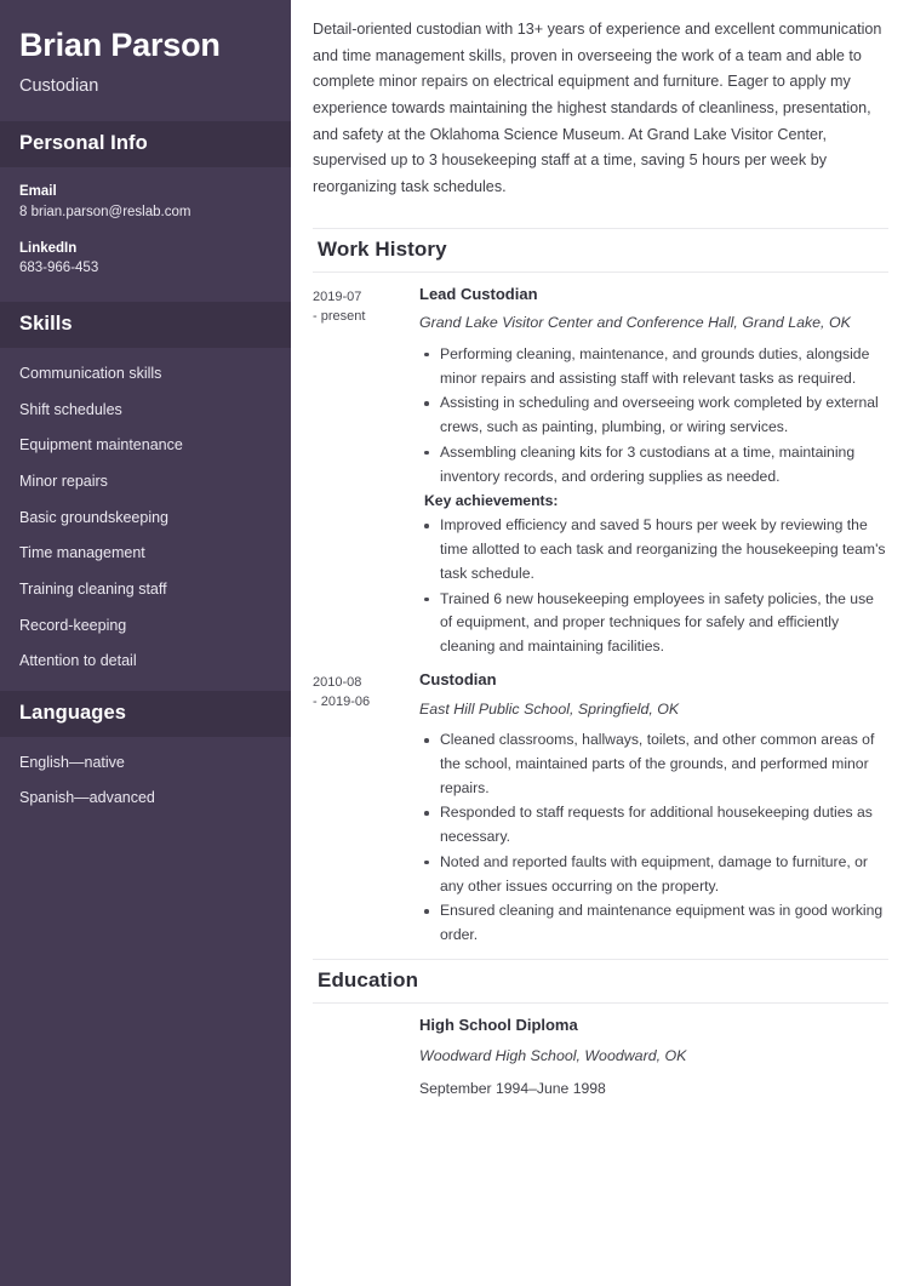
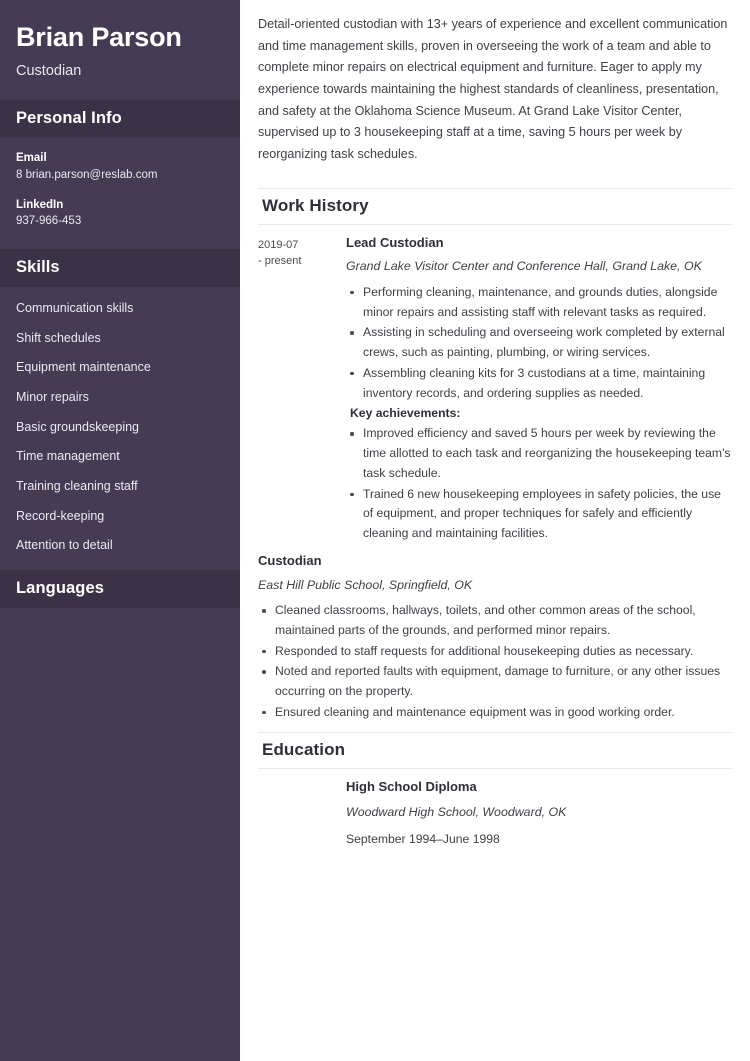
  Brian Parson
  Custodian
  Personal Info
  Email
  8 brian.parson@reslab.com
  LinkedIn
- 683-966-453
+ 937-966-453
  Skills
  Communication skills
  Shift schedules
  Equipment maintenance
  Minor repairs
  Basic groundskeeping
  Time management
  Training cleaning staff
  Record-keeping
  Attention to detail
  Languages
- English—native
- Spanish—advanced
  Detail-oriented custodian with 13+ years of experience and excellent communication and time management skills, proven in overseeing the work of a team and able to complete minor repairs on electrical equipment and furniture. Eager to apply my experience towards maintaining the highest standards of cleanliness, presentation, and safety at the Oklahoma Science Museum. At Grand Lake Visitor Center, supervised up to 3 housekeeping staff at a time, saving 5 hours per week by reorganizing task schedules.
  Work History
  2019-07
  - present
  Lead Custodian
  Grand Lake Visitor Center and Conference Hall, Grand Lake, OK
  Performing cleaning, maintenance, and grounds duties, alongside minor repairs and assisting staff with relevant tasks as required.
  Assisting in scheduling and overseeing work completed by external crews, such as painting, plumbing, or wiring services.
  Assembling cleaning kits for 3 custodians at a time, maintaining inventory records, and ordering supplies as needed.
  Key achievements:
  Improved efficiency and saved 5 hours per week by reviewing the time allotted to each task and reorganizing the housekeeping team's task schedule.
  Trained 6 new housekeeping employees in safety policies, the use of equipment, and proper techniques for safely and efficiently cleaning and maintaining facilities.
- 2010-08
- - 2019-06
  Custodian
  East Hill Public School, Springfield, OK
  Cleaned classrooms, hallways, toilets, and other common areas of the school, maintained parts of the grounds, and performed minor repairs.
  Responded to staff requests for additional housekeeping duties as necessary.
  Noted and reported faults with equipment, damage to furniture, or any other issues occurring on the property.
  Ensured cleaning and maintenance equipment was in good working order.
  Education
  High School Diploma
  Woodward High School, Woodward, OK
  September 1994–June 1998
